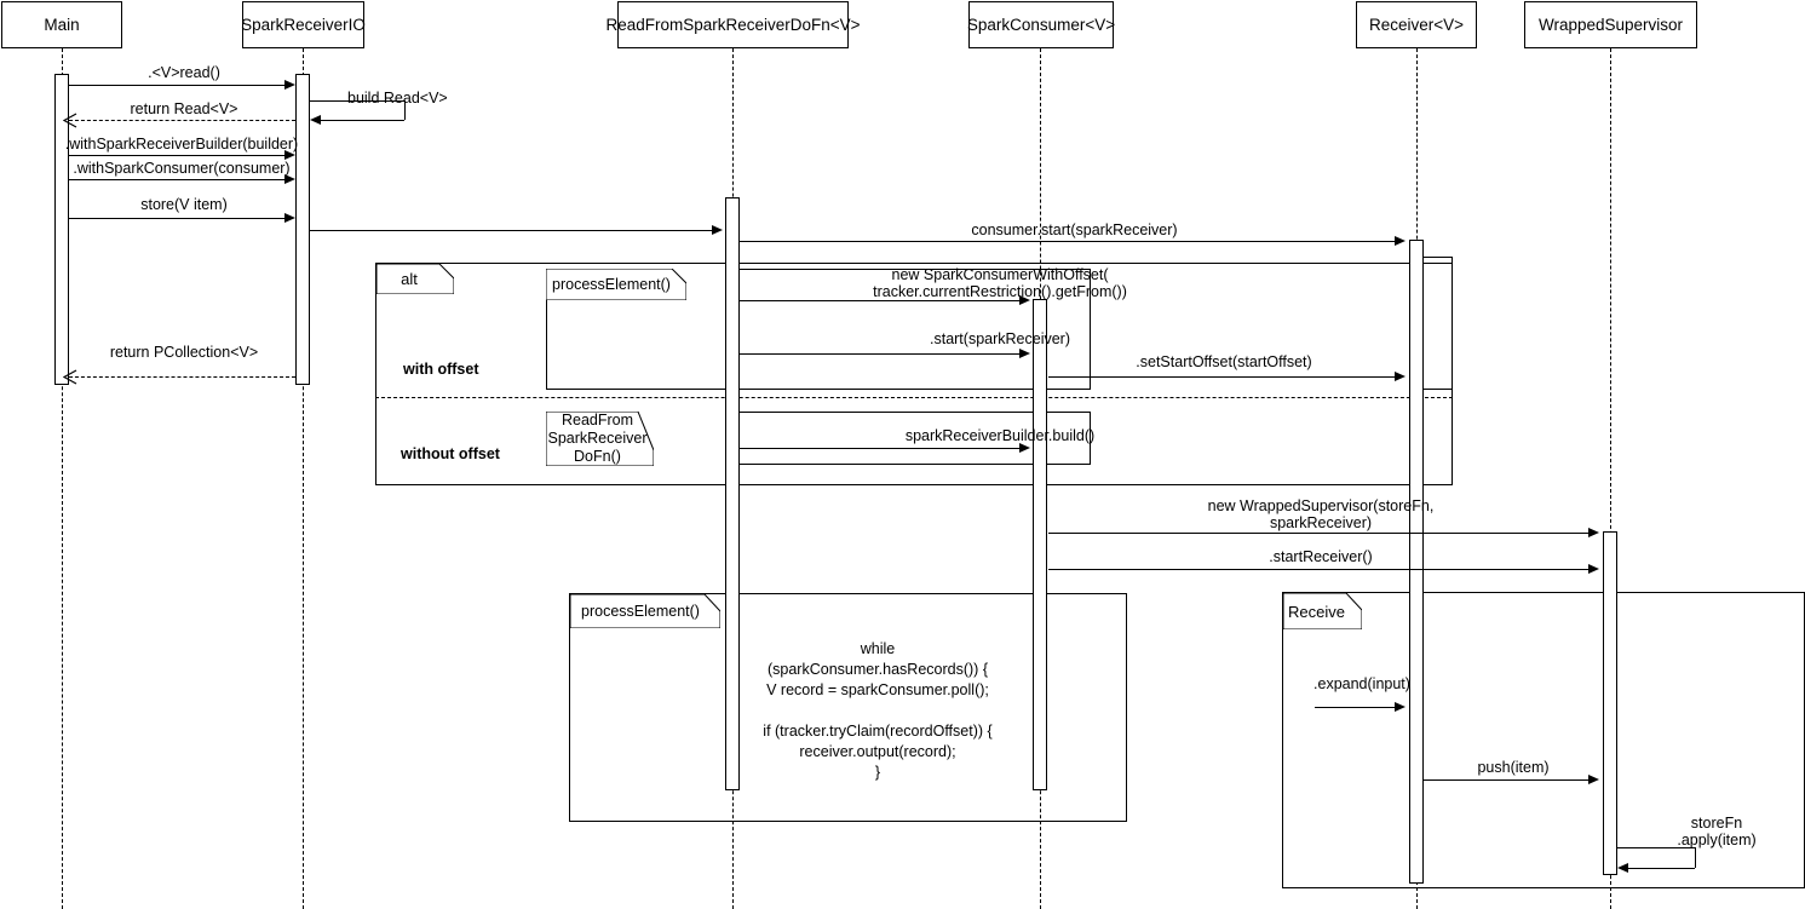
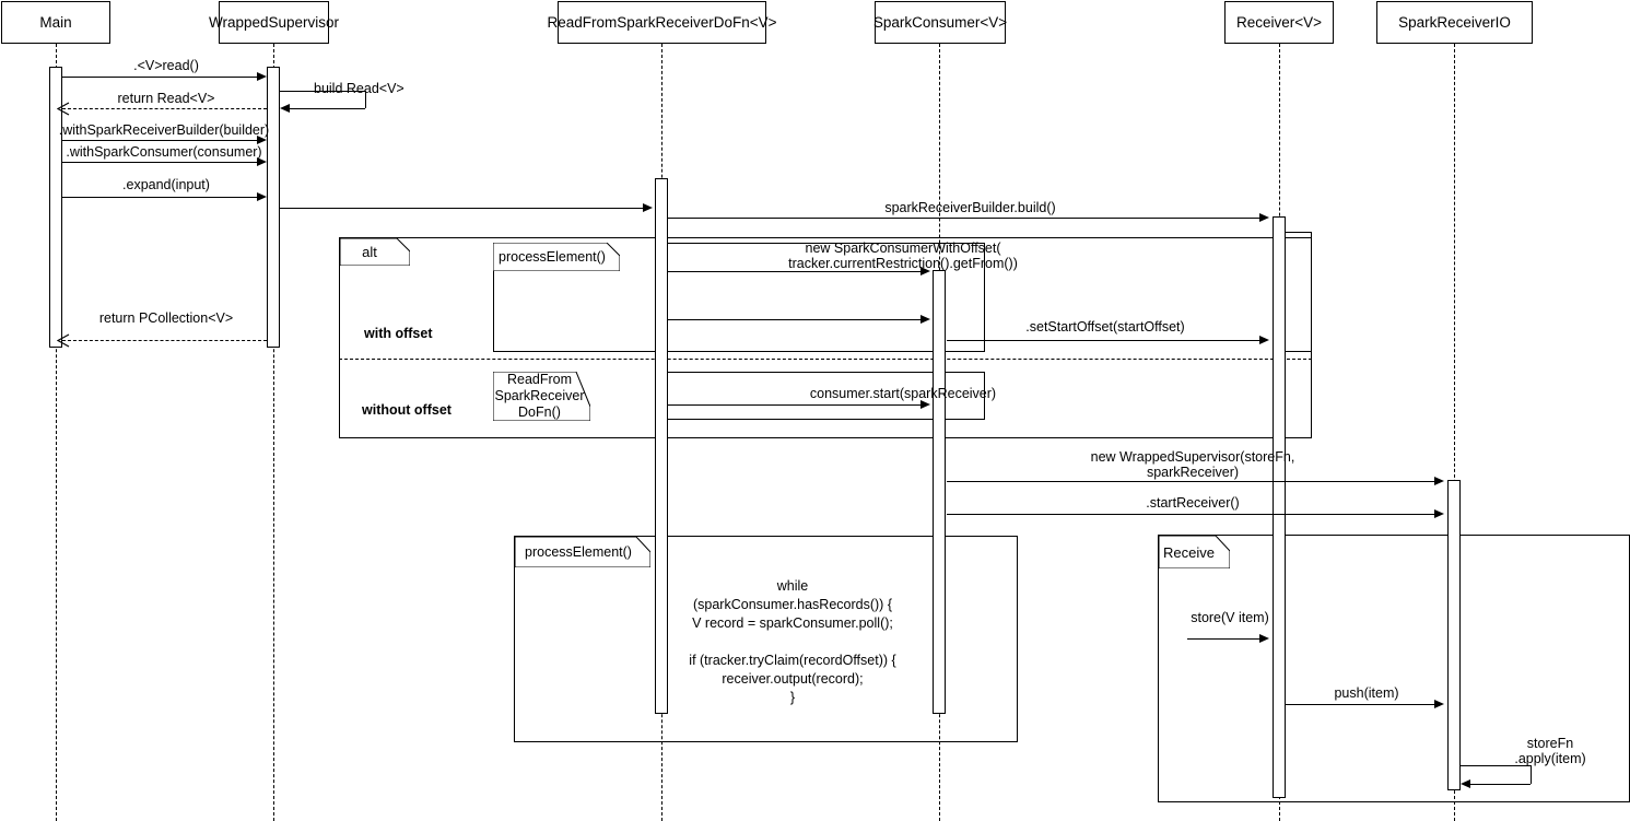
  Main
- SparkReceiverIO
+ WrappedSupervisor
  ReadFromSparkReceiverDoFn<V>
  SparkConsumer<V>
  Receiver<V>
- WrappedSupervisor
+ SparkReceiverIO
  .<V>read()
  build Read<V>
  return Read<V>
  .withSparkReceiverBuilder(builder)
  .withSparkConsumer(consumer)
- store(V item)
+ .expand(input)
  return PCollection<V>
- consumer.start(sparkReceiver)
+ sparkReceiverBuilder.build()
  new SparkConsumerWithOffset(
  tracker.currentRestriction().getFrom())
- .start(sparkReceiver)
  .setStartOffset(startOffset)
- sparkReceiverBuilder.build()
+ consumer.start(sparkReceiver)
  new WrappedSupervisor(storeFn,
  sparkReceiver)
  .startReceiver()
- .expand(input)
+ store(V item)
  push(item)
  storeFn
  .apply(item)
  alt
  with offset
  without offset
  Receive
  processElement()
  ReadFrom
  SparkReceiver
  DoFn()
  processElement()
  while
  (sparkConsumer.hasRecords()) {
  V record = sparkConsumer.poll();
  if (tracker.tryClaim(recordOffset)) {
  receiver.output(record);
  }
